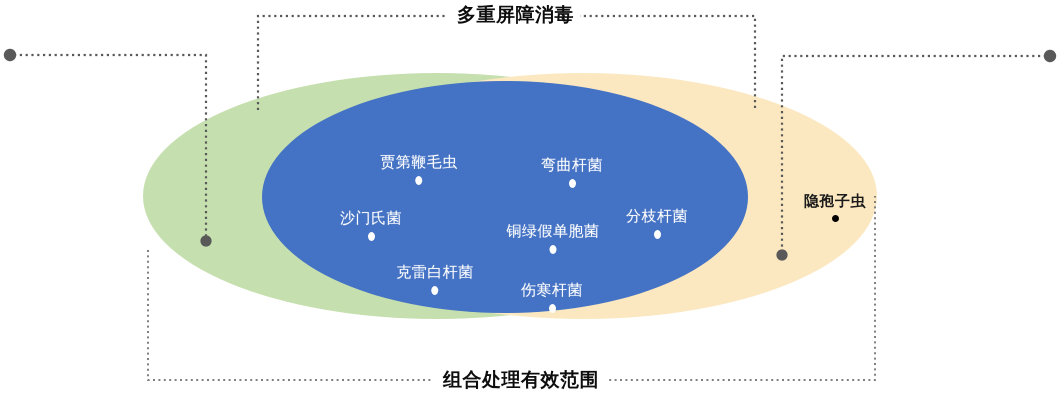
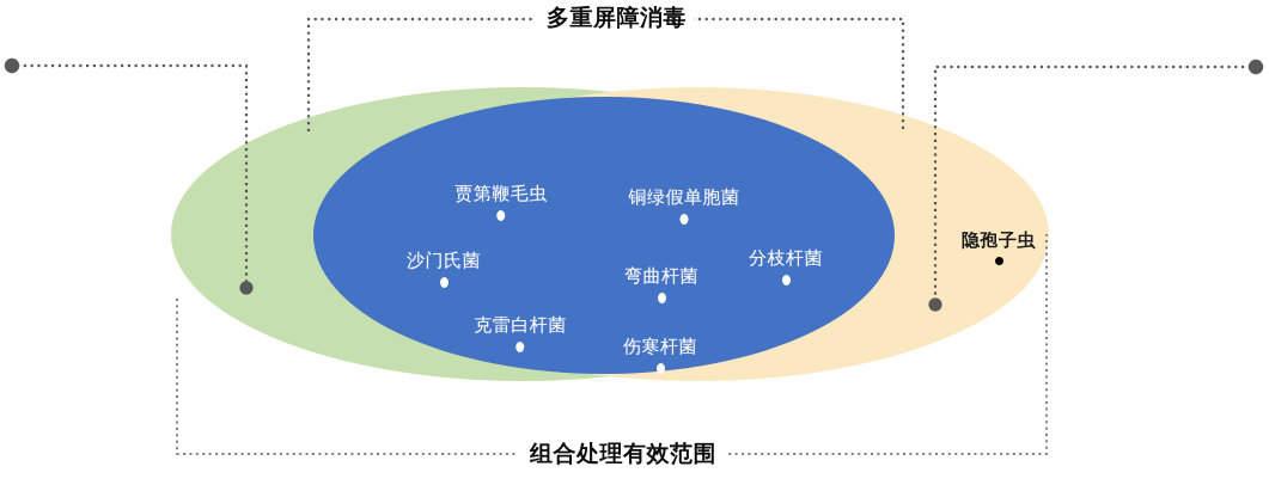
  多重屏障消毒
  组合处理有效范围
  贾第鞭毛虫
- 弯曲杆菌
+ 铜绿假单胞菌
  沙门氏菌
  分枝杆菌
- 铜绿假单胞菌
+ 弯曲杆菌
  克雷白杆菌
  伤寒杆菌
  隐孢子虫
